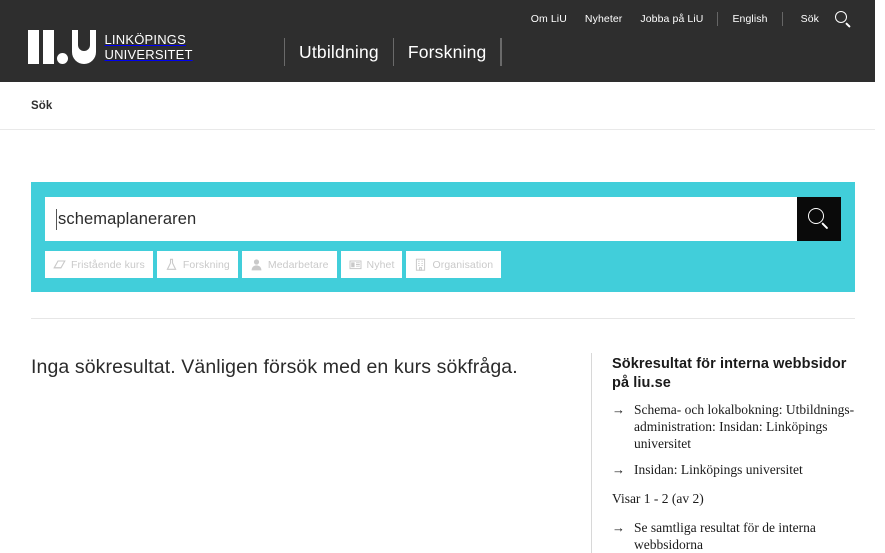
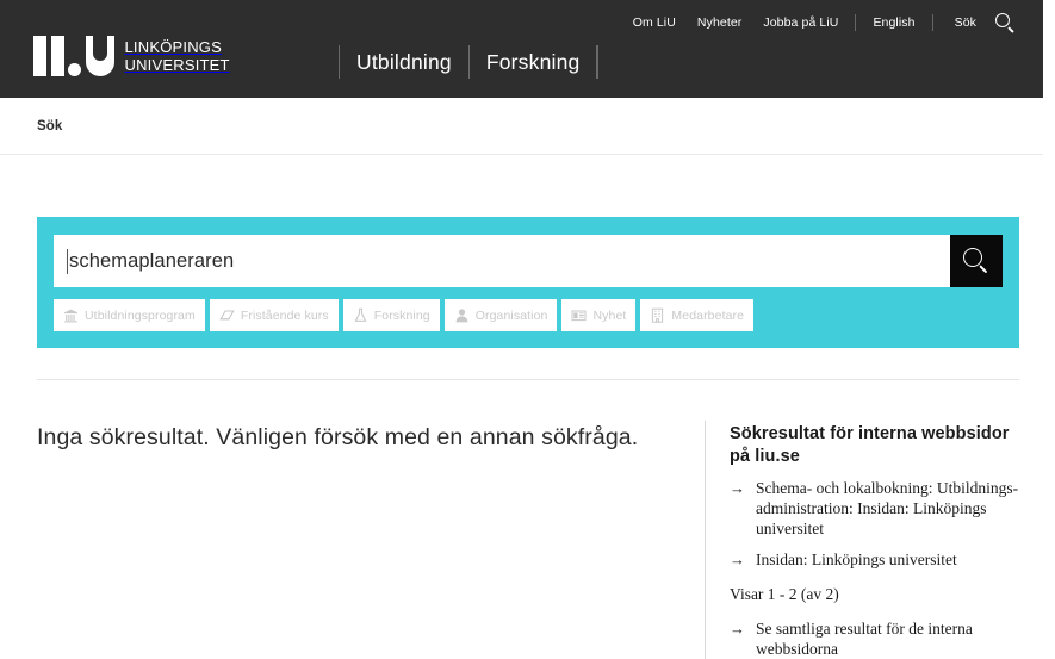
  Om LiU
  Nyheter
  Jobba på LiU
  English
  Sök
  LINKÖPINGS
  UNIVERSITET
  Utbildning
  Forskning
  Sök
  schemaplaneraren
+ Utbildningsprogram
  Fristående kurs
  Forskning
- Medarbetare
+ Organisation
  Nyhet
- Organisation
+ Medarbetare
- Inga sökresultat. Vänligen försök med en kurs sökfråga.
+ Inga sökresultat. Vänligen försök med en annan sökfråga.
  Sökresultat för interna webbsidor på liu.se
  →
  Schema- och lokalbokning: Utbildnings-administration: Insidan: Linköpings universitet
  →
  Insidan: Linköpings universitet
  Visar 1 - 2 (av 2)
  →
  Se samtliga resultat för de interna webbsidorna
